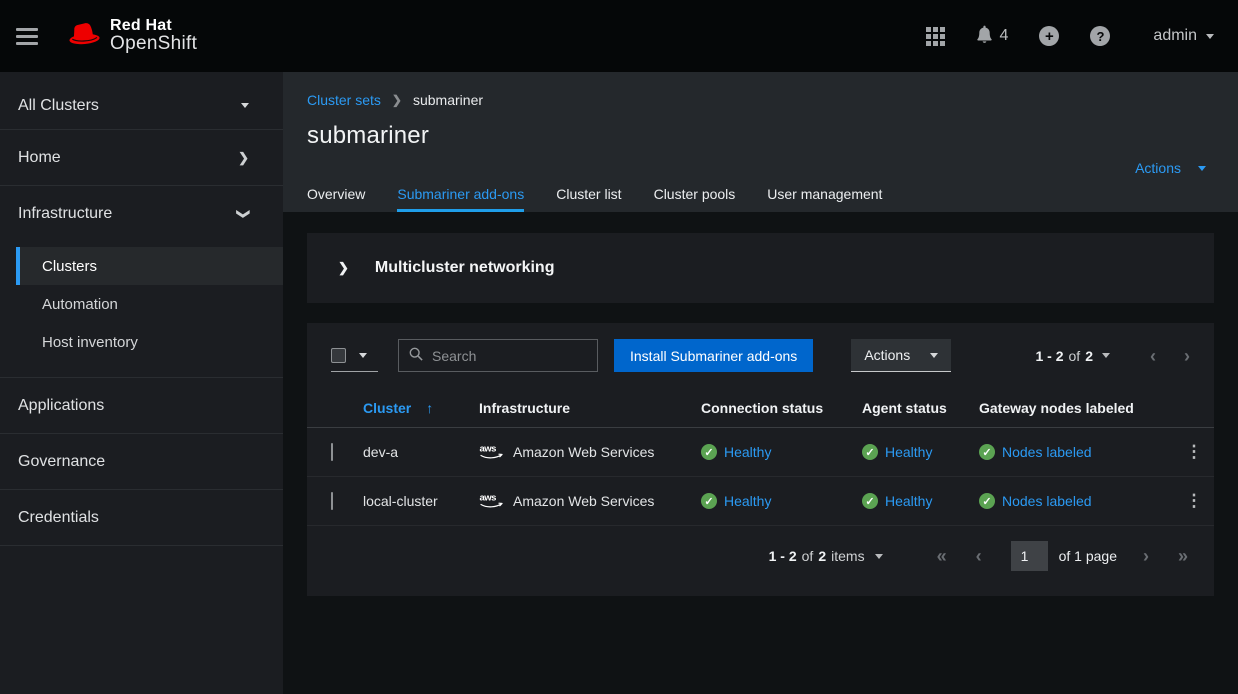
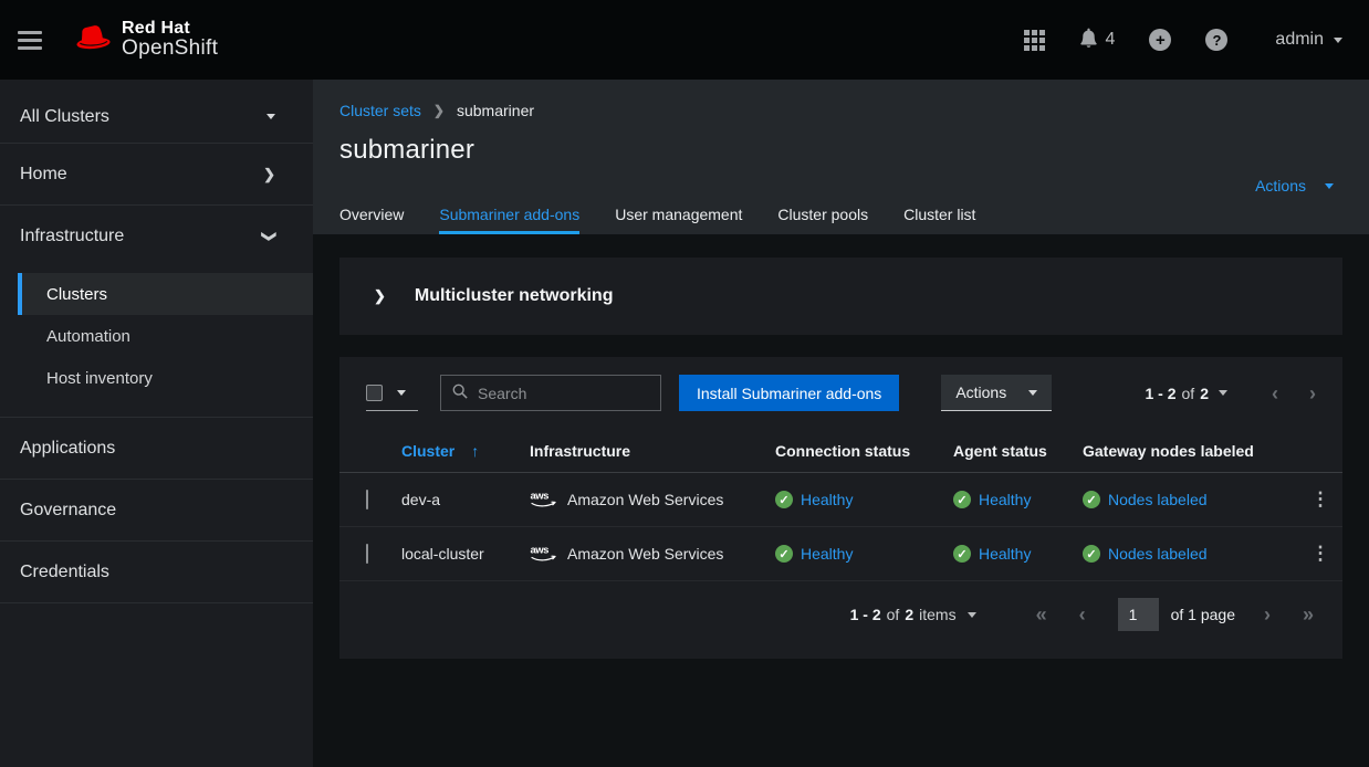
  Red Hat
  OpenShift
  4
  +
  ?
  admin
  All Clusters
  Home
  ❯
  Infrastructure
  Clusters
  Automation
  Host inventory
  Applications
  Governance
  Credentials
  Cluster sets
  ❯
  submariner
  submariner
  Actions
  Overview
  Submariner add-ons
- Cluster list
+ User management
  Cluster pools
- User management
+ Cluster list
  ❯
  Multicluster networking
  Search
  Install Submariner add-ons
  Actions
  1 - 2
  of
  2
  ‹
  ›
  	Cluster ↑	Infrastructure	Connection status	Agent status	Gateway nodes labeled
  	dev-a	aws Amazon Web Services	✓ Healthy	✓ Healthy	✓ Nodes labeled	⋮
  	local-cluster	aws Amazon Web Services	✓ Healthy	✓ Healthy	✓ Nodes labeled	⋮
  1 - 2
  of
  2
  items
  «
  ‹
  1
  of 1 page
  ›
  »
